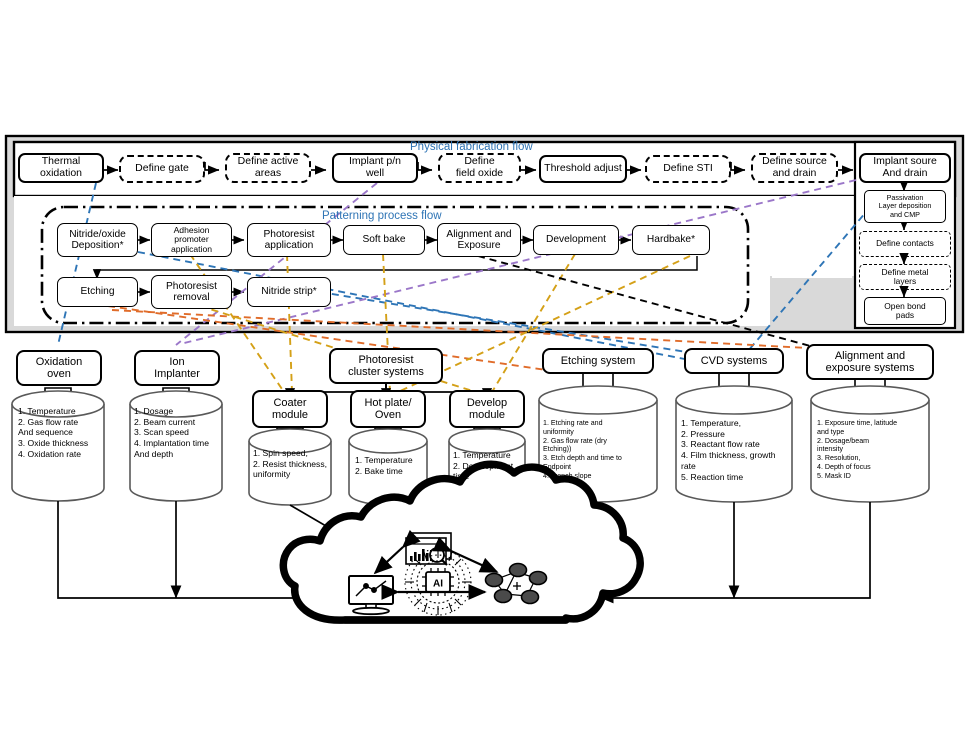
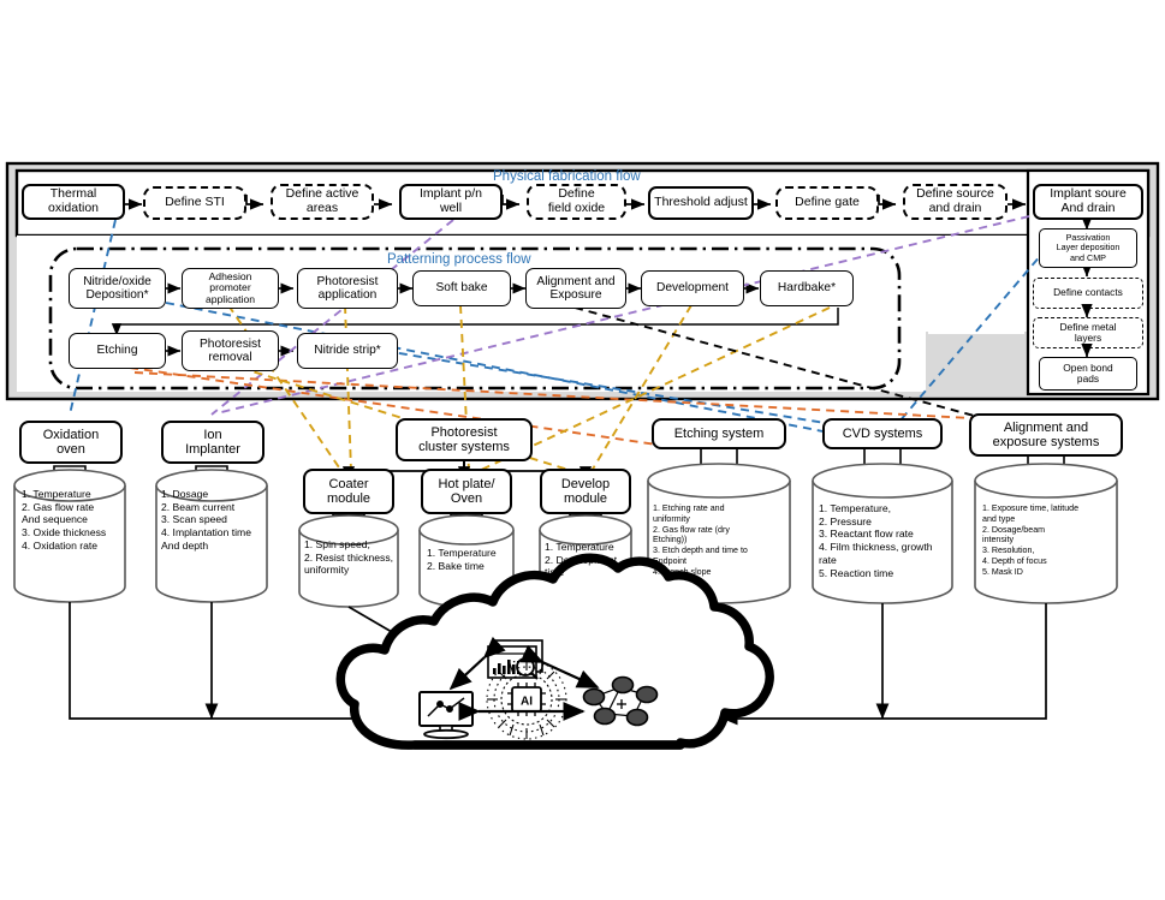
  AI
  Physical fabrication flow
  Patterning process flow
  Thermal
  oxidation
- Define gate
+ Define STI
  Define active
  areas
  Implant p/n
  well
  Define
  field oxide
  Threshold adjust
- Define STI
+ Define gate
  Define source
  and drain
  Implant soure
  And drain
  Passivation
  Layer deposition
  and CMP
  Define contacts
  Define metal
  layers
  Open bond
  pads
  Nitride/oxide
  Deposition*
  Adhesion
  promoter
  application
  Photoresist
  application
  Soft bake
  Alignment and
  Exposure
  Development
  Hardbake*
  Etching
  Photoresist
  removal
  Nitride strip*
  Oxidation
  oven
  Ion
  Implanter
  Photoresist
  cluster systems
  Coater
  module
  Hot plate/
  Oven
  Develop
  module
  Etching system
  CVD systems
  Alignment and
  exposure systems
  1. Temperature
  2. Gas flow rate
  And sequence
  3. Oxide thickness
  4. Oxidation rate
  1. Dosage
  2. Beam current
  3. Scan speed
  4. Implantation time
  And depth
  1. Spin speed,
  2. Resist thickness,
  uniformity
  1. Temperature
  2. Bake time
  1. Temperature
  2. Development
  time
  1. Etching rate and
  uniformity
  2. Gas flow rate (dry
  Etching))
  3. Etch depth and time to
  Endpoint
  4. Trench slope
  1. Temperature,
  2. Pressure
  3. Reactant flow rate
  4. Film thickness, growth
  rate
  5. Reaction time
  1. Exposure time, latitude
  and type
  2. Dosage/beam
  intensity
  3. Resolution,
  4. Depth of focus
  5. Mask ID
